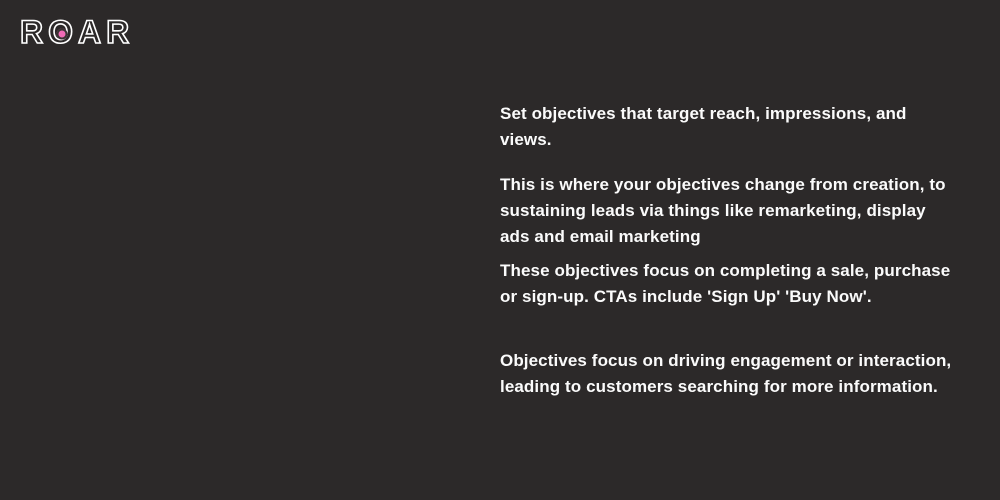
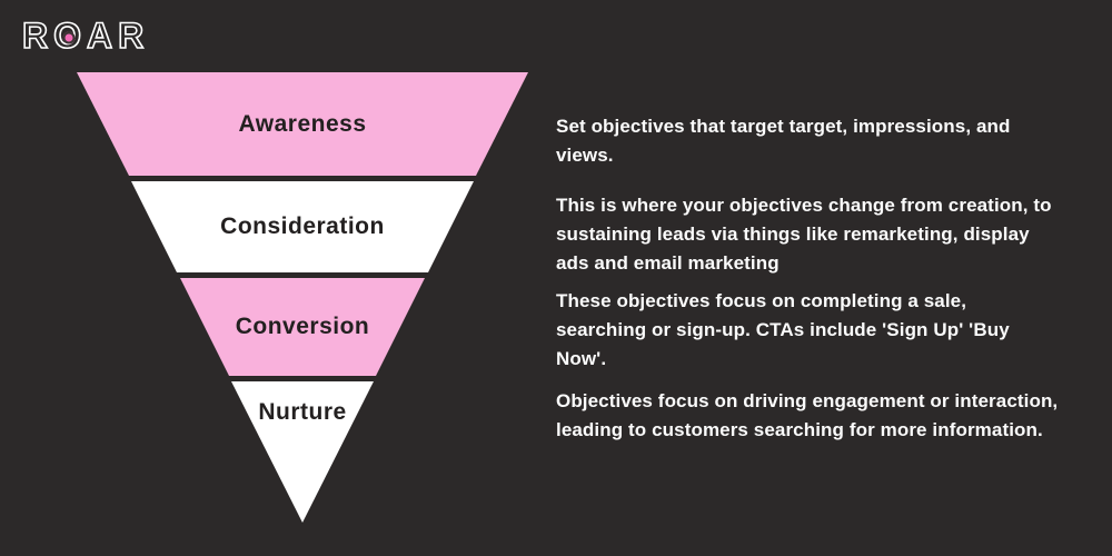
  R
  A
  R
+ Awareness
+ Consideration
+ Conversion
+ Nurture
- Set objectives that target reach, impressions, and views.
+ Set objectives that target target, impressions, and views.
  This is where your objectives change from creation, to sustaining leads via things like remarketing, display ads and email marketing
- These objectives focus on completing a sale, purchase or sign-up. CTAs include 'Sign Up' 'Buy Now'.
+ These objectives focus on completing a sale, searching or sign-up. CTAs include 'Sign Up' 'Buy Now'.
  Objectives focus on driving engagement or interaction, leading to customers searching for more information.
